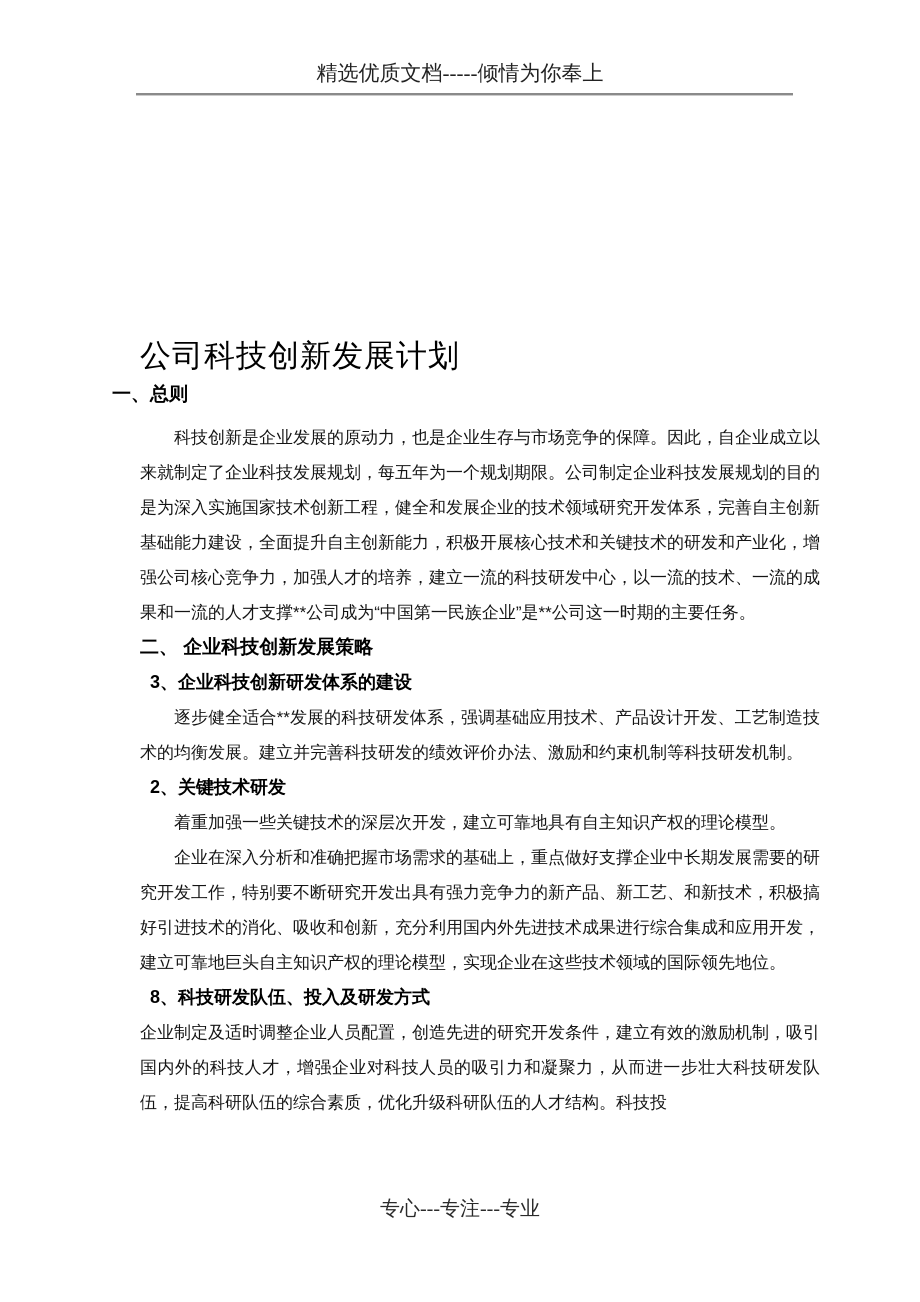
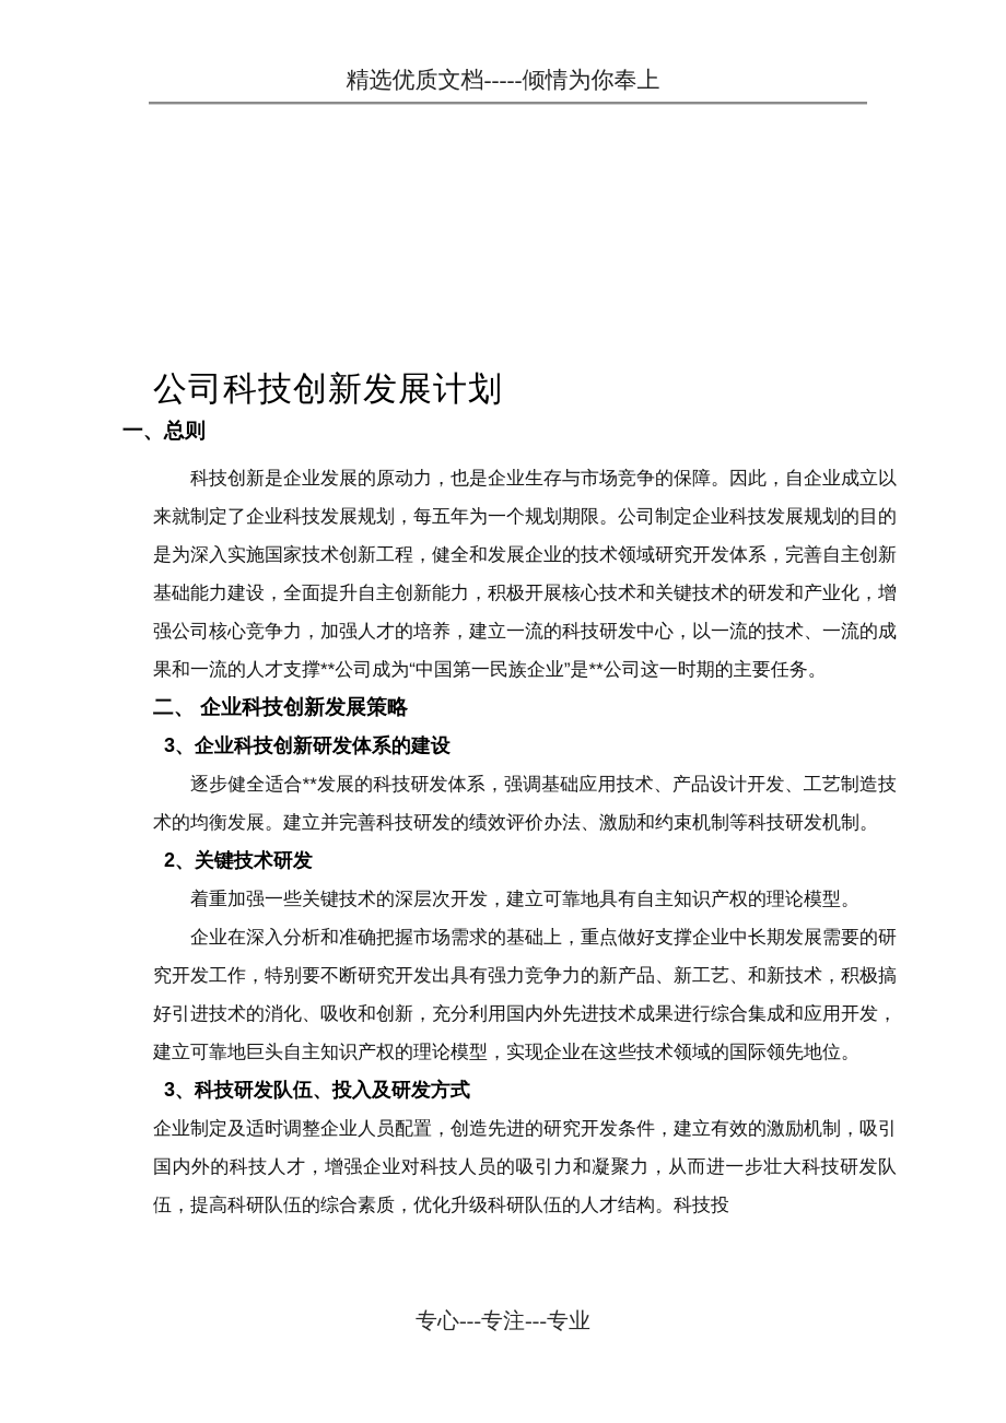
  精选优质文档-----倾情为你奉上
  公司科技创新发展计划
  一、总则
  科技创新是企业发展的原动力，也是企业生存与市场竞争的保障。因此，自企业成立以来就制定了企业科技发展规划，每五年为一个规划期限。公司制定企业科技发展规划的目的是为深入实施国家技术创新工程，健全和发展企业的技术领域研究开发体系，完善自主创新基础能力建设，全面提升自主创新能力，积极开展核心技术和关键技术的研发和产业化，增强公司核心竞争力，加强人才的培养，建立一流的科技研发中心，以一流的技术、一流的成果和一流的人才支撑**公司成为“中国第一民族企业”是**公司这一时期的主要任务。
  二、 企业科技创新发展策略
  3、企业科技创新研发体系的建设
  逐步健全适合**发展的科技研发体系，强调基础应用技术、产品设计开发、工艺制造技术的均衡发展。建立并完善科技研发的绩效评价办法、激励和约束机制等科技研发机制。
  2、关键技术研发
  着重加强一些关键技术的深层次开发，建立可靠地具有自主知识产权的理论模型。
  企业在深入分析和准确把握市场需求的基础上，重点做好支撑企业中长期发展需要的研究开发工作，特别要不断研究开发出具有强力竞争力的新产品、新工艺、和新技术，积极搞好引进技术的消化、吸收和创新，充分利用国内外先进技术成果进行综合集成和应用开发，建立可靠地巨头自主知识产权的理论模型，实现企业在这些技术领域的国际领先地位。
- 8、科技研发队伍、投入及研发方式
+ 3、科技研发队伍、投入及研发方式
  企业制定及适时调整企业人员配置，创造先进的研究开发条件，建立有效的激励机制，吸引国内外的科技人才，增强企业对科技人员的吸引力和凝聚力，从而进一步壮大科技研发队伍，提高科研队伍的综合素质，优化升级科研队伍的人才结构。科技投
  专心---专注---专业
